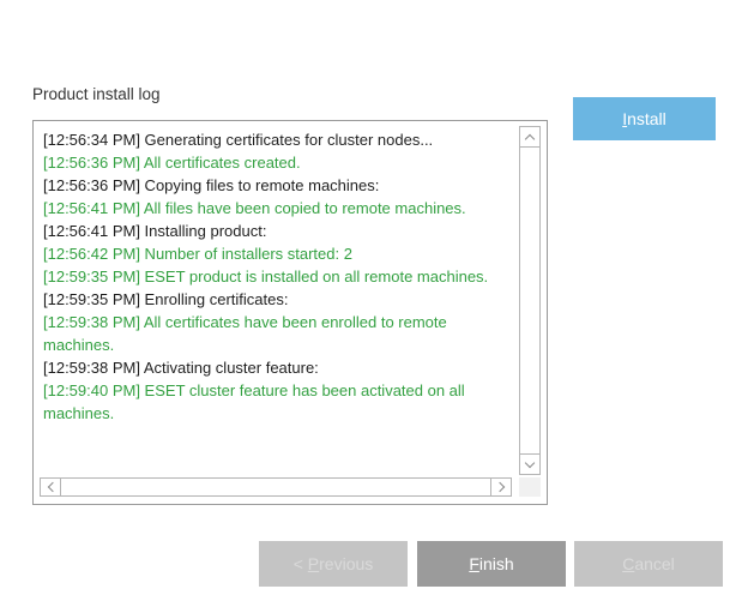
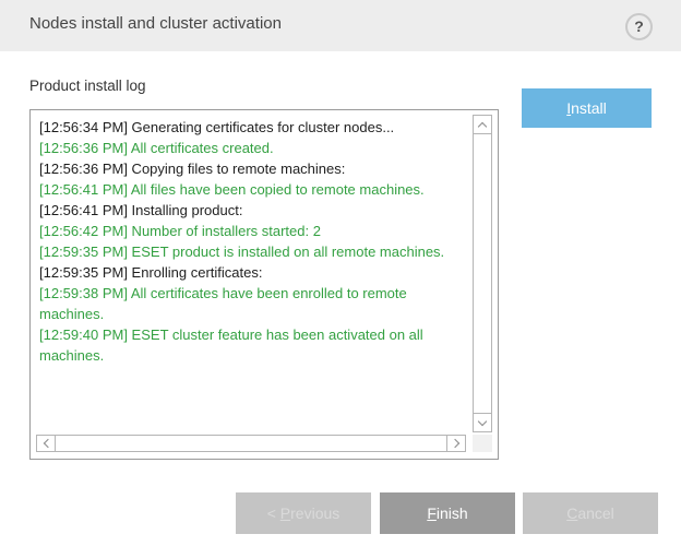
+ Nodes install and cluster activation
+ ?
  Product install log
  [12:56:34 PM] Generating certificates for cluster nodes...
  [12:56:36 PM] All certificates created.
  [12:56:36 PM] Copying files to remote machines:
  [12:56:41 PM] All files have been copied to remote machines.
  [12:56:41 PM] Installing product:
  [12:56:42 PM] Number of installers started: 2
  [12:59:35 PM] ESET product is installed on all remote machines.
  [12:59:35 PM] Enrolling certificates:
  [12:59:38 PM] All certificates have been enrolled to remote machines.
- [12:59:38 PM] Activating cluster feature:
  [12:59:40 PM] ESET cluster feature has been activated on all machines.
  Install
  Finish
